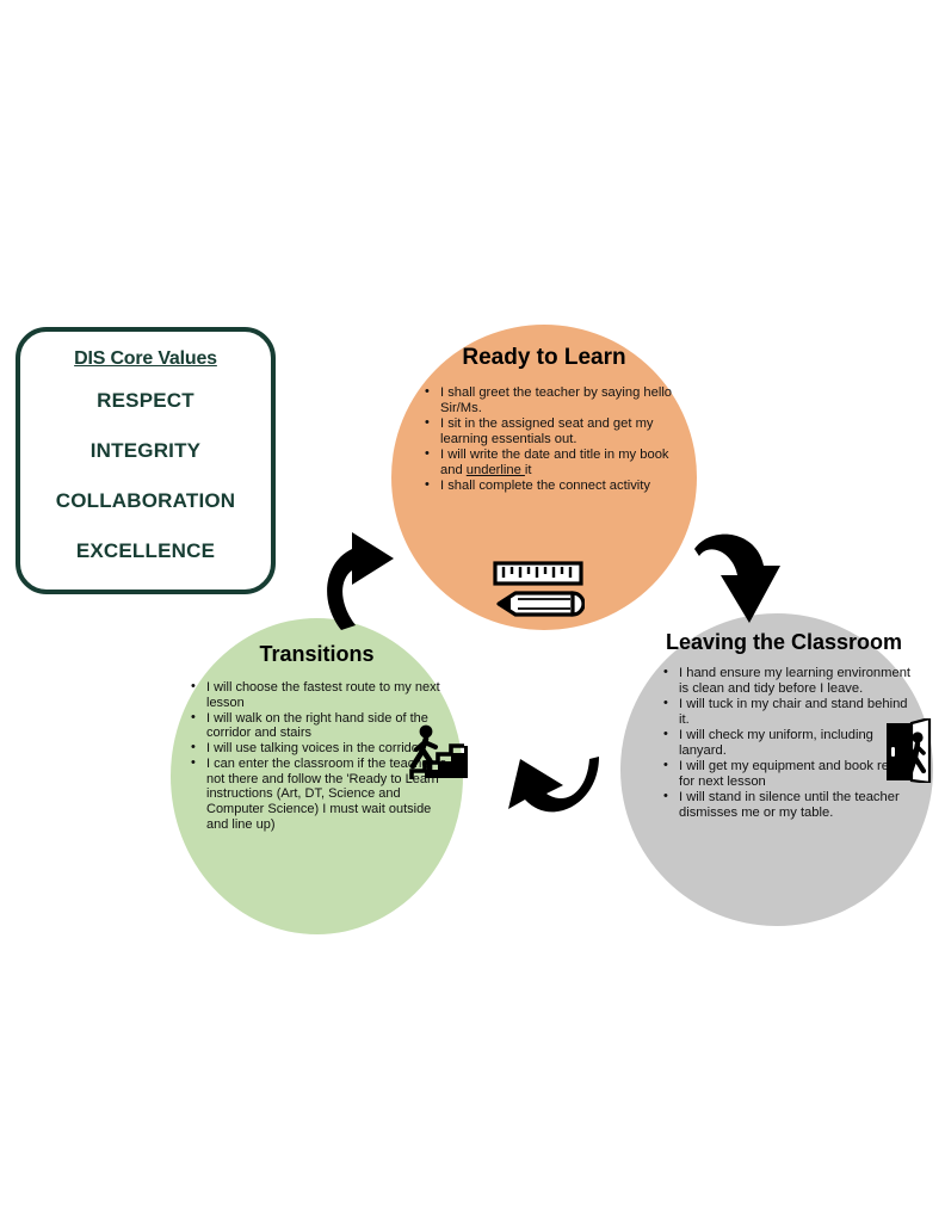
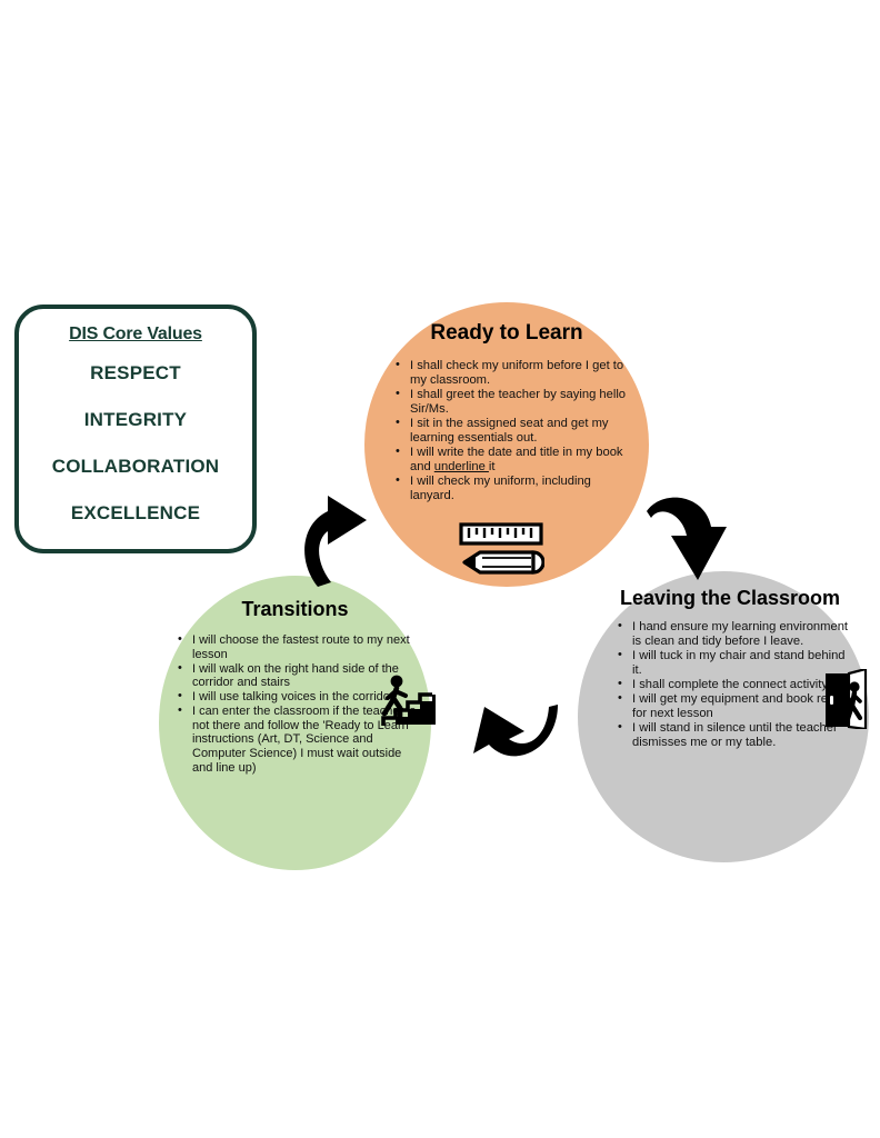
  DIS Core Values
  RESPECT
  INTEGRITY
  COLLABORATION
  EXCELLENCE
  Ready to Learn
+ I shall check my uniform before I get to my classroom.
  I shall greet the teacher by saying hello Sir/Ms.
  I sit in the assigned seat and get my learning essentials out.
  I will write the date and title in my book and underline it
- I shall complete the connect activity
+ I will check my uniform, including lanyard.
  Transitions
  I will choose the fastest route to my next lesson
  I will walk on the right hand side of the corridor and stairs
  I will use talking voices in the corrid
  I can enter the classroom if the teach not there and follow the 'Ready to Learn' instructions (Art, DT, Science and Computer Science) I must wait outside and line up)
  Leaving the Classroom
  I hand ensure my learning environment is clean and tidy before I leave.
  I will tuck in my chair and stand behind it.
- I will check my uniform, including lanyard.
+ I shall complete the connect activity
  I will get my equipment and book re for next lesson
  I will stand in silence until the teacher dismisses me or my table.
